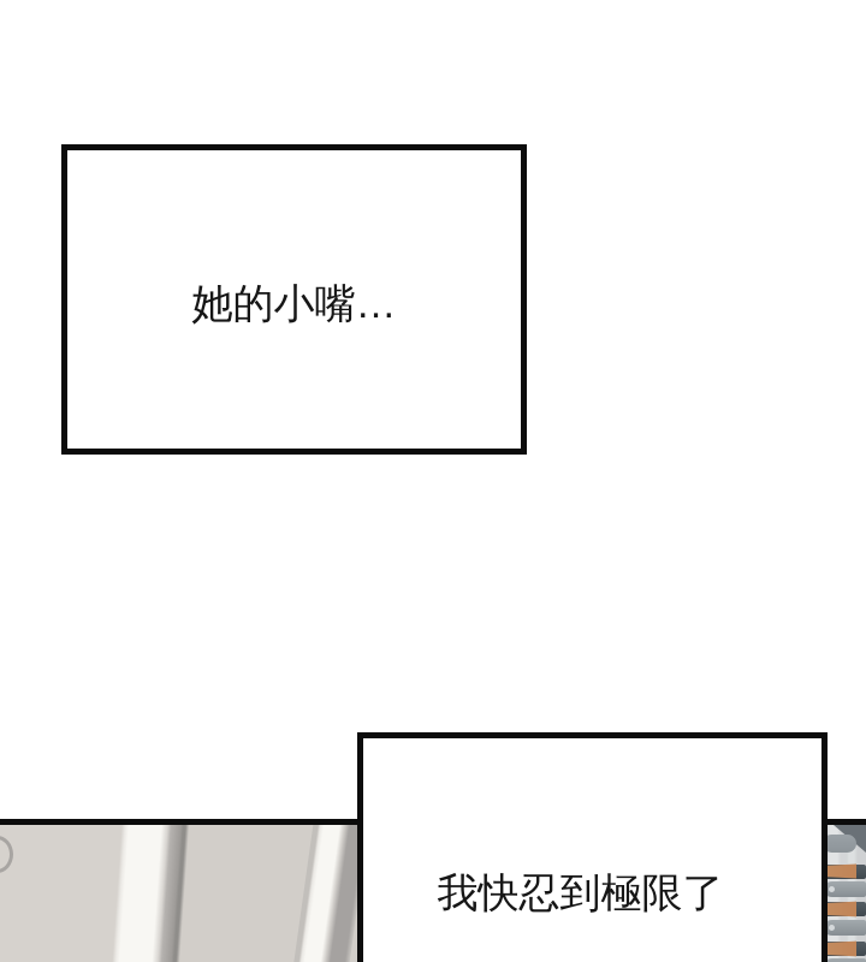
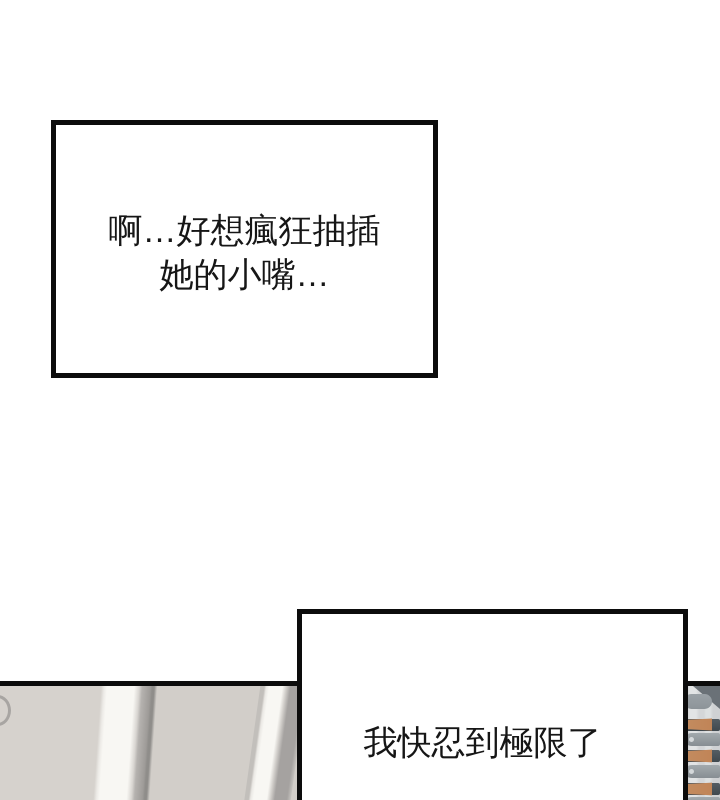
+ 啊…好想瘋狂抽插
  她的小嘴…
  我快忍到極限了
